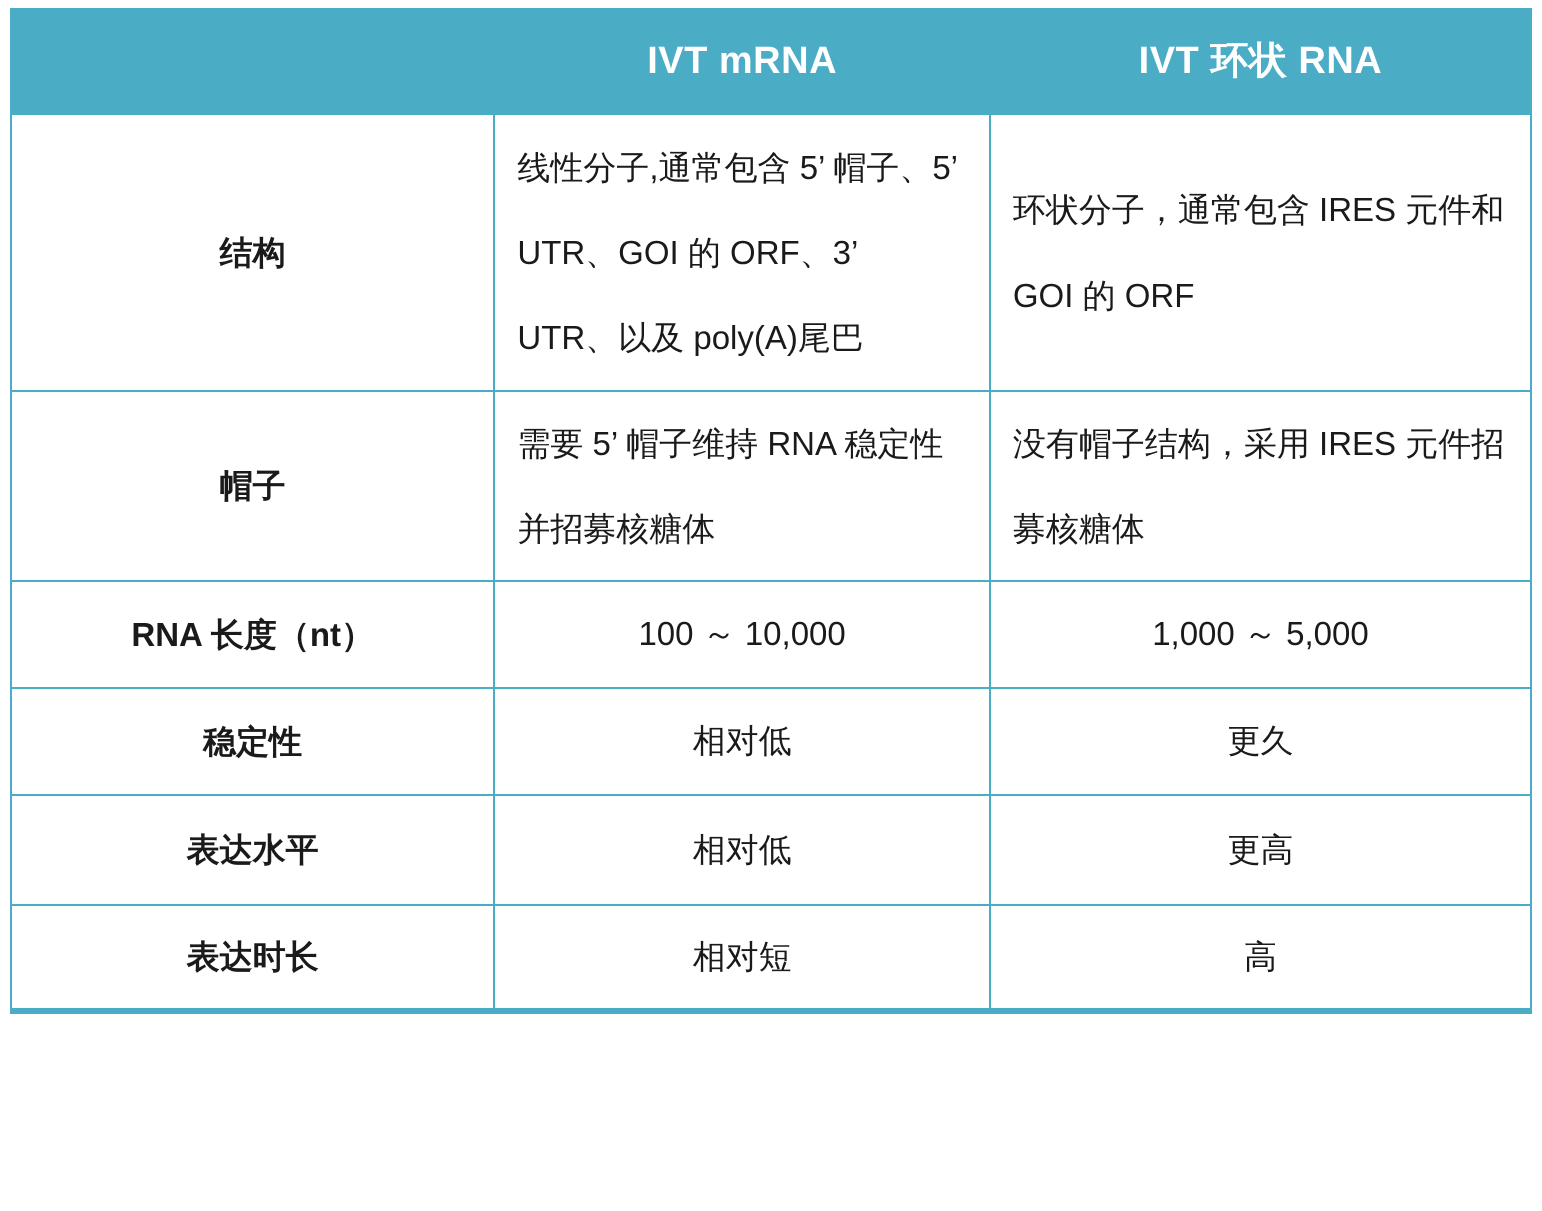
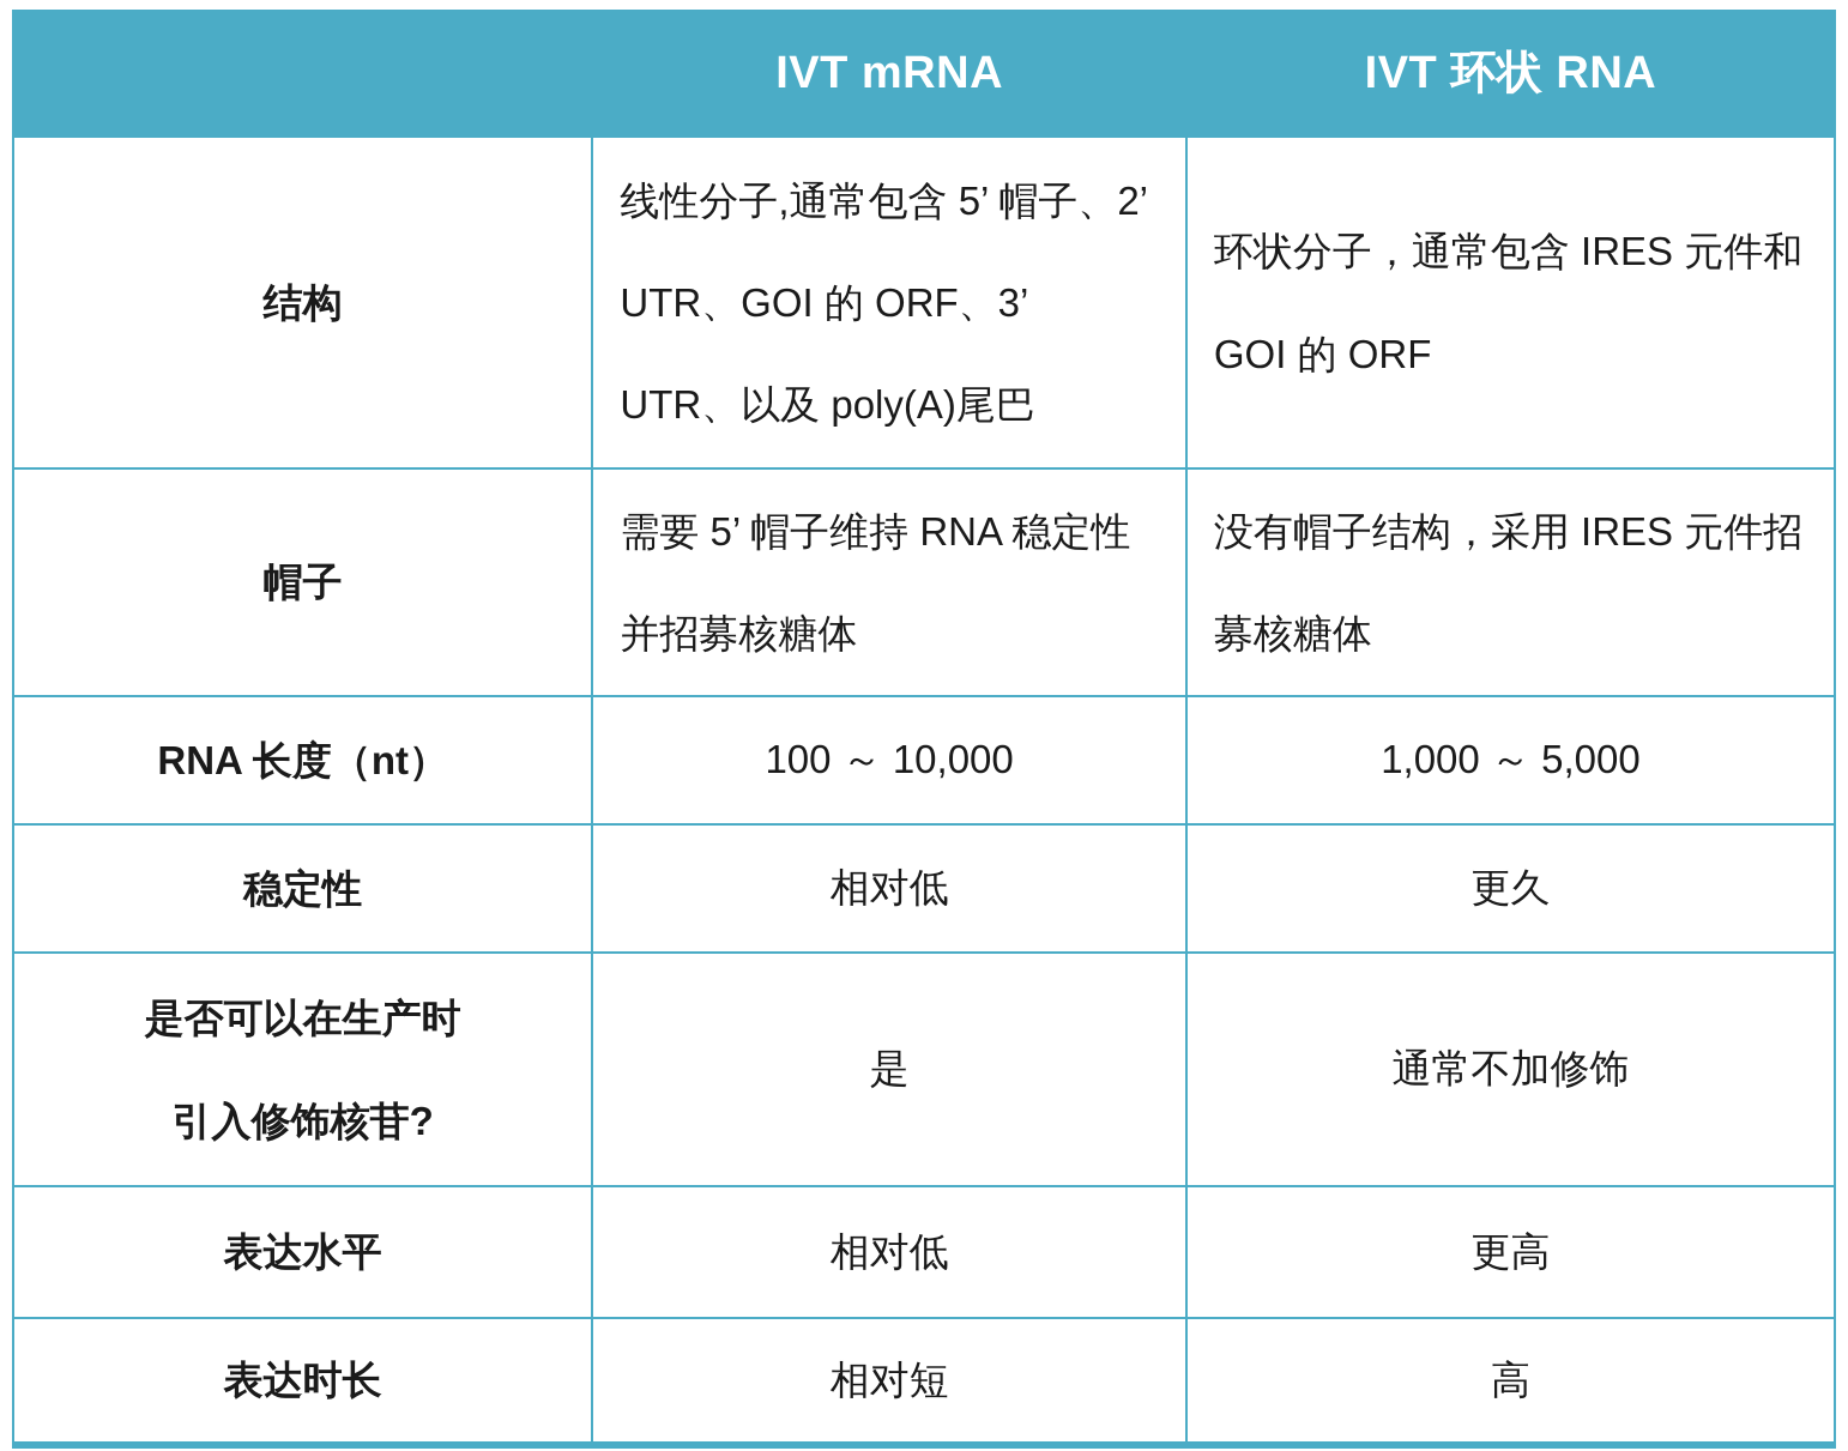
  	IVT mRNA	IVT 环状 RNA
- 结构	线性分子,通常包含 5’ 帽子、5’ UTR、GOI 的 ORF、3’ UTR、以及 poly(A)尾巴	环状分子，通常包含 IRES 元件和 GOI 的 ORF
+ 结构	线性分子,通常包含 5’ 帽子、2’ UTR、GOI 的 ORF、3’ UTR、以及 poly(A)尾巴	环状分子，通常包含 IRES 元件和 GOI 的 ORF
  帽子	需要 5’ 帽子维持 RNA 稳定性并招募核糖体	没有帽子结构，采用 IRES 元件招募核糖体
  RNA 长度（nt）	100 ～ 10,000	1,000 ～ 5,000
  稳定性	相对低	更久
+ 是否可以在生产时 引入修饰核苷?	是	通常不加修饰
  表达水平	相对低	更高
  表达时长	相对短	高
